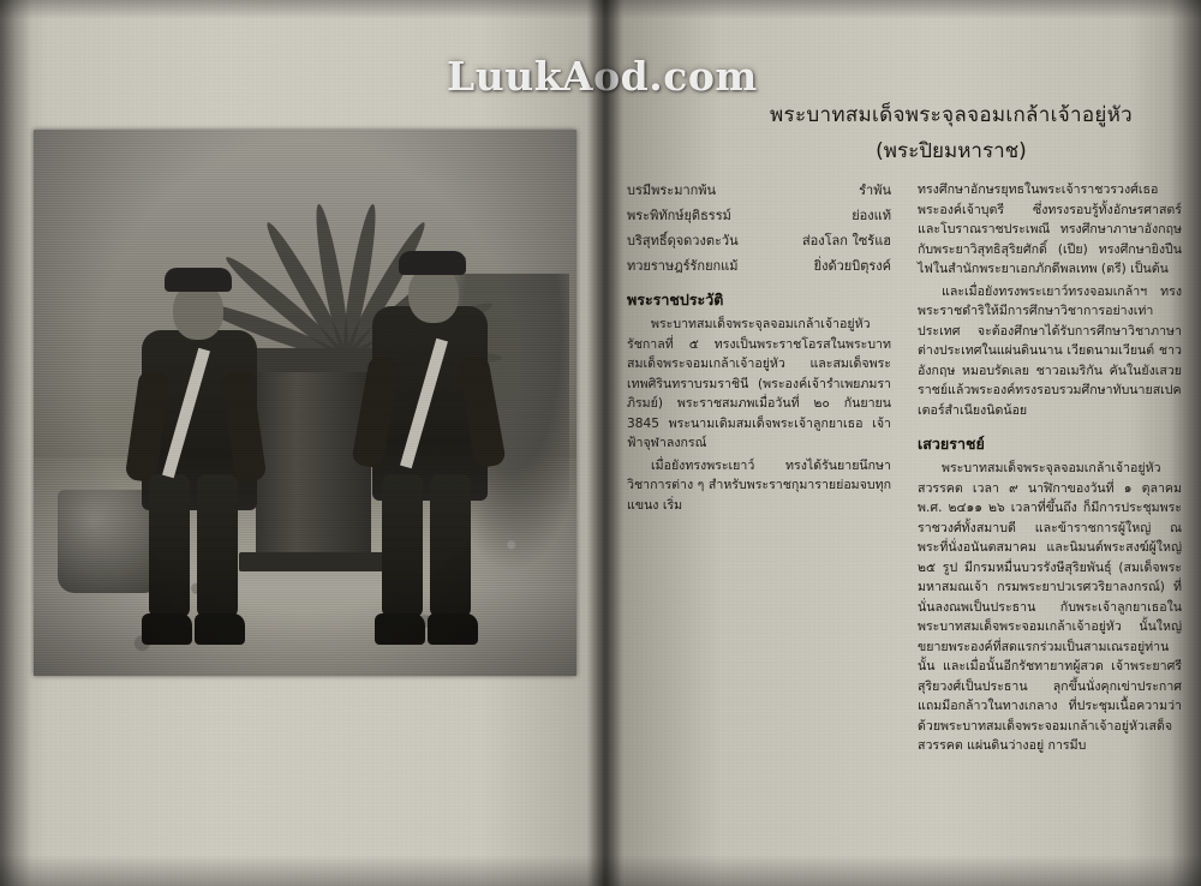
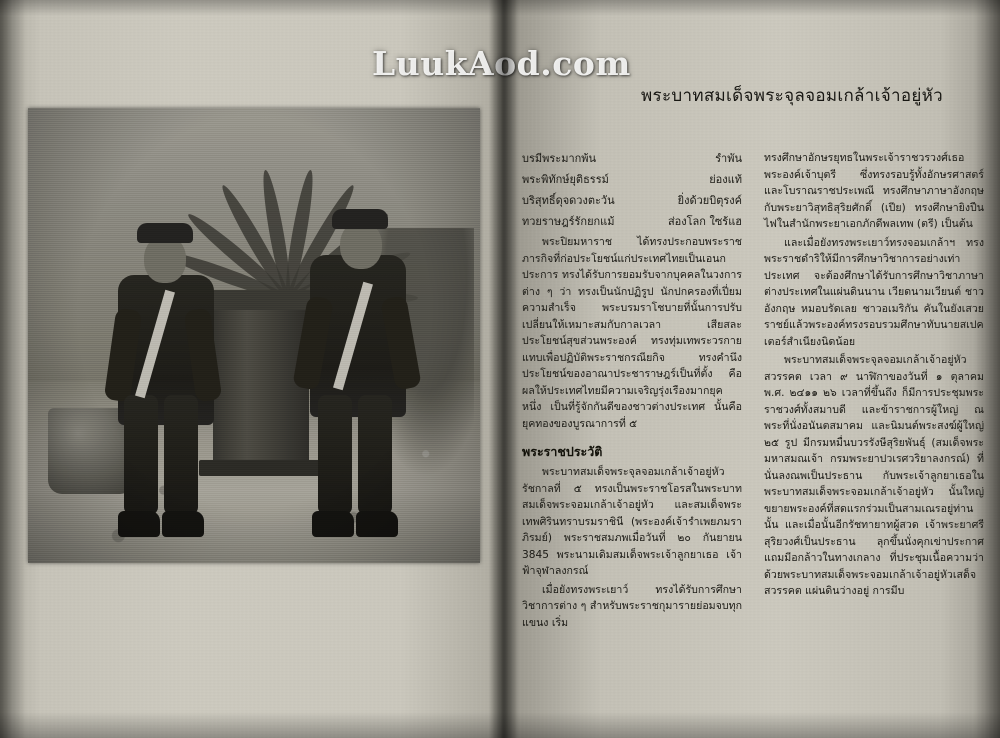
  LuukAd.com
  พระบาทสมเด็จพระจุลจอมเกล้าเจ้าอยู่หัว
- (พระปิยมหาราช)
  บรมีพระมากพ้น
  รำพัน
  พระพิทักษ์ยุติธรรม์
  ย่องแท้
  บริสุทธิ์ดุจดวงตะวัน
- ส่องโลก ใซร้แฮ
+ ยิ่งด้วยบิตุรงค์
  ทวยราษฎร์รักยกแม้
- ยิ่งด้วยบิตุรงค์
+ ส่องโลก ใซร้แฮ
+ พระปิยมหาราช ได้ทรงประกอบพระราชภารกิจที่ก่อประโยชน์แก่ประเทศไทยเป็นเอนกประการ ทรงได้รับการยอมรับจากบุคคลในวงการต่าง ๆ ว่า ทรงเป็นนักปฏิรูป นักปกครองที่เปี่ยมความสำเร็จ พระบรมราโชบายที่นั้นการปรับเปลี่ยนให้เหมาะสมกับกาลเวลา เสียสละประโยชน์สุขส่วนพระองค์ ทรงทุ่มเทพระวรกายแทบเพื่อปฏิบัติพระราชกรณียกิจ ทรงคำนึงประโยชน์ของอาณาประชาราษฎร์เป็นที่ตั้ง คือผลให้ประเทศไทยมีความเจริญรุ่งเรืองมากยุคหนึ่ง เป็นที่รู้จักกันดีของชาวต่างประเทศ นั้นคือ ยุคทองของบูรณาการที่ ๕
  พระราชประวัติ
  พระบาทสมเด็จพระจุลจอมเกล้าเจ้าอยู่หัว รัชกาลที่ ๕ ทรงเป็นพระราชโอรสในพระบาทสมเด็จพระจอมเกล้าเจ้าอยู่หัว และสมเด็จพระเทพศิรินทราบรมราชินี (พระองค์เจ้ารำเพยภมราภิรมย์) พระราชสมภพเมื่อวันที่ ๒๐ กันยายน 3845 พระนามเดิมสมเด็จพระเจ้าลูกยาเธอ เจ้าฟ้าจุฬาลงกรณ์
- เมื่อยังทรงพระเยาว์ ทรงได้รันยายนึกษาวิชาการต่าง ๆ สำหรับพระราชกุมารายย่อมจบทุกแขนง เริ่ม
+ เมื่อยังทรงพระเยาว์ ทรงได้รับการศึกษาวิชาการต่าง ๆ สำหรับพระราชกุมารายย่อมจบทุกแขนง เริ่ม
  ทรงศึกษาอักษรยุทธในพระเจ้าราชวรวงศ์เธอ พระองค์เจ้าบุตรี ซึ่งทรงรอบรู้ทั้งอักษรศาส และโบราณราชประเพณี ทรงศึกษาภาษาอังกกับพระยาวิสุทธิสุริยศักดิ์ (เปีย) ทรงศึกษายิงไฟในสำนักพระยาเอกภักดีพลเทพ (ตรี) เป็นต้น
  และเมื่อยังทรงพระเยาว์ทรงจอมเกล้าฯ ทพระราชดำริให้มีการศึกษาวิชาการอย่างเท่าประเทศ จะต้องศึกษาได้รับการศึกษาวิชาภาต่างประเทศในแผ่นดินนาน เวียดนามเวียนต์ ชอังกฤษ หมอบรัดเลย ชาวอเมริกัน คันในยังเสราชย์แล้วพระองค์ทรงรอบรวมศึกษาทับนายสเเตอร์สำเนียงนิดน้อย
- เสวยราชย์
  พระบาทสมเด็จพระจุลจอมเกล้าเจ้าอยู่หัวสวรรคต เวลา ๙ นาฬิกาของวันที่ ๑ ตุลา พ.ศ. ๒๔๑๑ ๒๖ เวลาที่ขึ้นถึง ก็มีการประชุมพราชวงศ์ทั้งสมาบดี และข้าราชการผู้ใหญ่ พระที่นั่งอนันตสมาคม และนิมนต์พระสงฆ์ผู้ให ๒๕ รูป มีกรมหมื่นบวรรังษีสุริยพันธุ์ (สมเด็จพมหาสมณเจ้า กรมพระยาปวเรศวริยาลงกรณ์)นั่นลงณพเป็นประธาน กับพระเจ้าลูกยาเธอพระบาทสมเด็จพระจอมเกล้าเจ้าอยู่หัว นั้นใหขยายพระองค์ที่สดแรกร่วมเป็นสามเณรอยู่ท่านนั้น และเมื่อนั้นอีกรัชทายาทผู้สวด เจ้าพระยาสุริยวงศ์เป็นประธาน ลุกขึ้นนั่งคุกเข่าประกแถมมีอกล้าวในทางเกลาง ที่ประชุมเนื้อความ ด้วยพระบาทสมเด็จพระจอมเกล้าเจ้าอยู่หัวเสด็จสวรรคต แผ่นดินว่างอยู่ การมีบ
